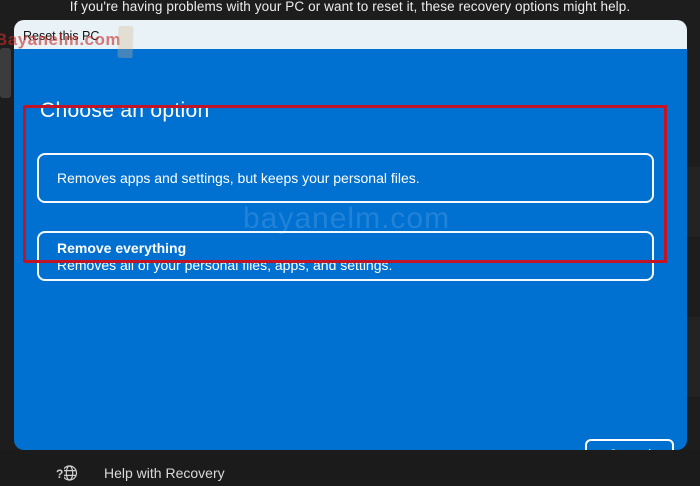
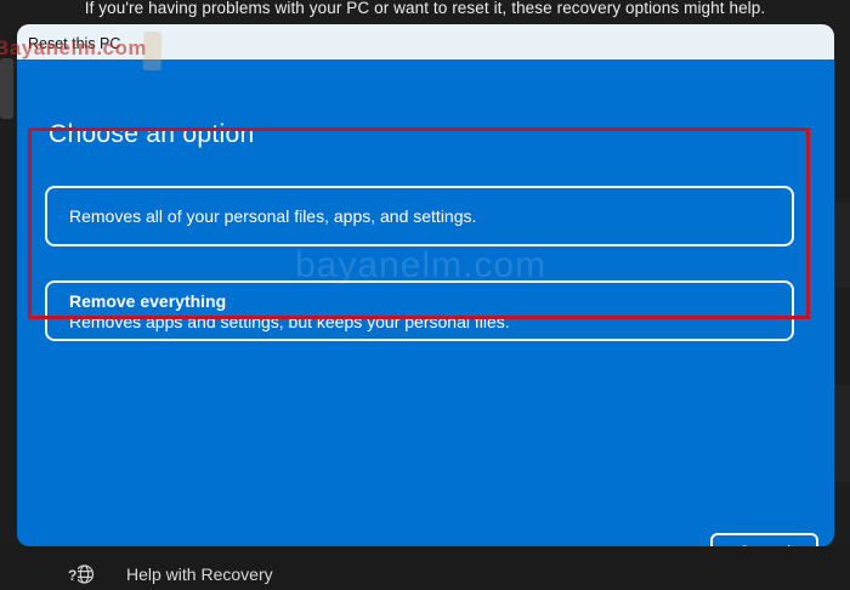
  If you're having problems with your PC or want to reset it, these recovery options might help.
  Reset this PC
  Choose an option
- Removes apps and settings, but keeps your personal files.
+ Removes all of your personal files, apps, and settings.
  Remove everything
- Removes all of your personal files, apps, and settings.
+ Removes apps and settings, but keeps your personal files.
  ?
  Help with Recovery
  Bayanelm.com
  bayanelm.com
